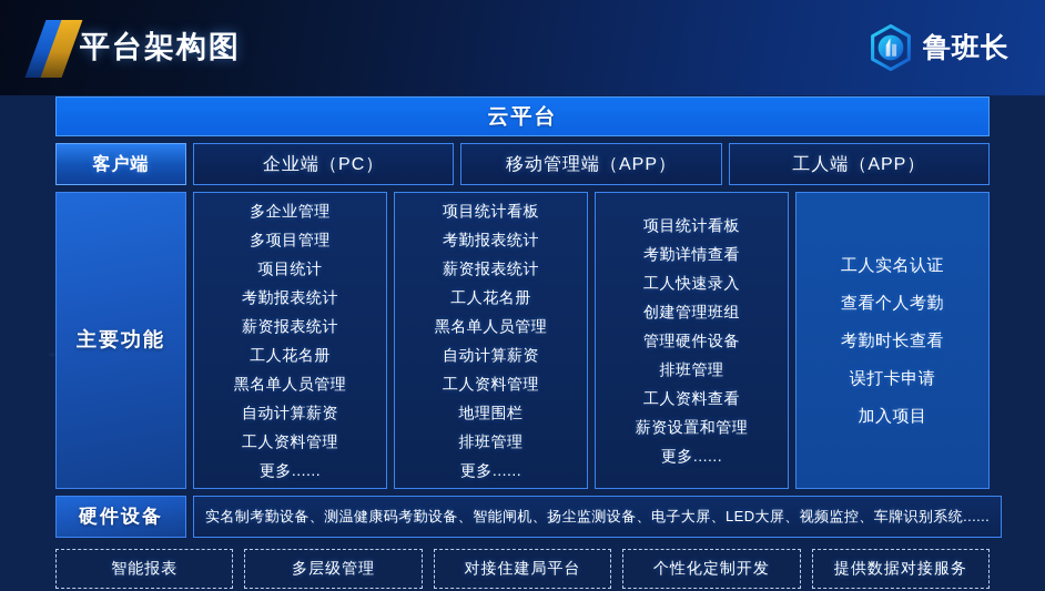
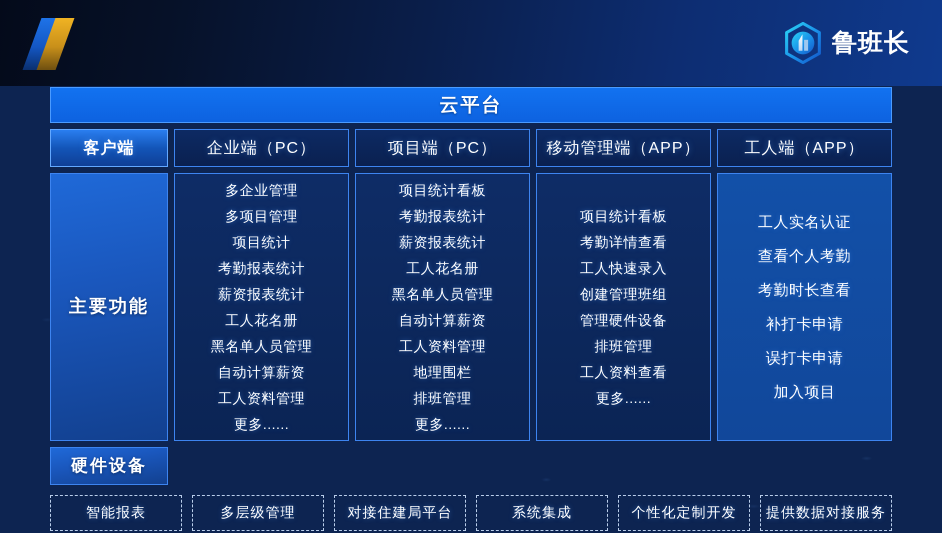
- 平台架构图
  鲁班长
  云平台
  客户端
  企业端（PC）
+ 项目端（PC）
  移动管理端（APP）
  工人端（APP）
  主要功能
  多企业管理
  多项目管理
  项目统计
  考勤报表统计
  薪资报表统计
  工人花名册
  黑名单人员管理
  自动计算薪资
  工人资料管理
  更多......
  项目统计看板
  考勤报表统计
  薪资报表统计
  工人花名册
  黑名单人员管理
  自动计算薪资
  工人资料管理
  地理围栏
  排班管理
  更多......
  项目统计看板
  考勤详情查看
  工人快速录入
  创建管理班组
  管理硬件设备
  排班管理
  工人资料查看
- 薪资设置和管理
  更多......
  工人实名认证
  查看个人考勤
  考勤时长查看
+ 补打卡申请
  误打卡申请
  加入项目
  硬件设备
- 实名制考勤设备、测温健康码考勤设备、智能闸机、扬尘监测设备、电子大屏、LED大屏、视频监控、车牌识别系统......
  智能报表
  多层级管理
  对接住建局平台
+ 系统集成
  个性化定制开发
  提供数据对接服务
